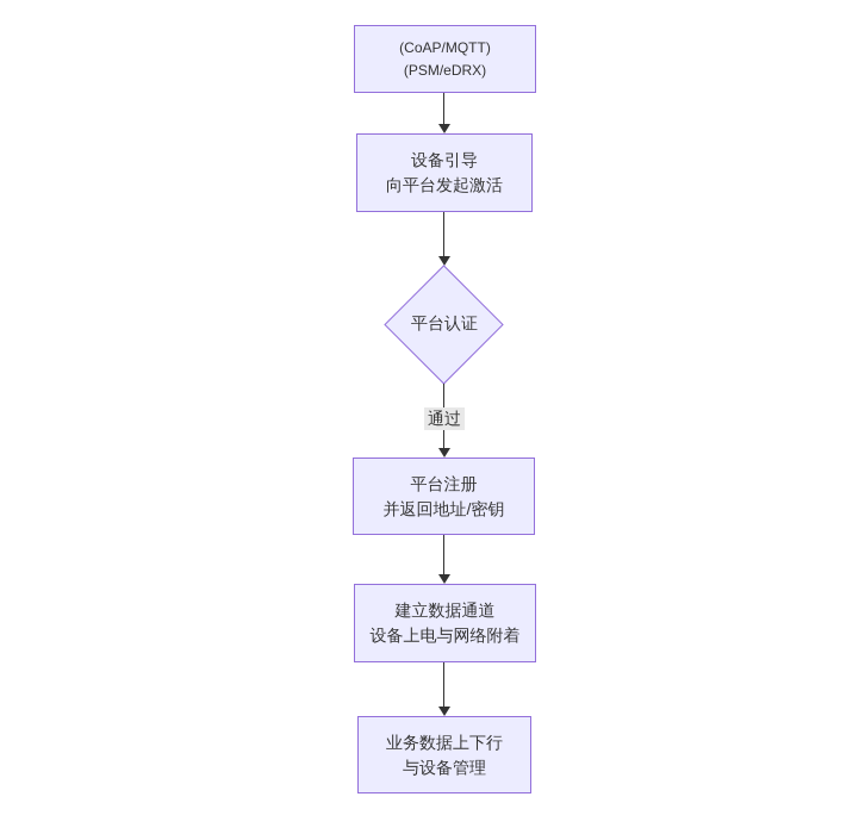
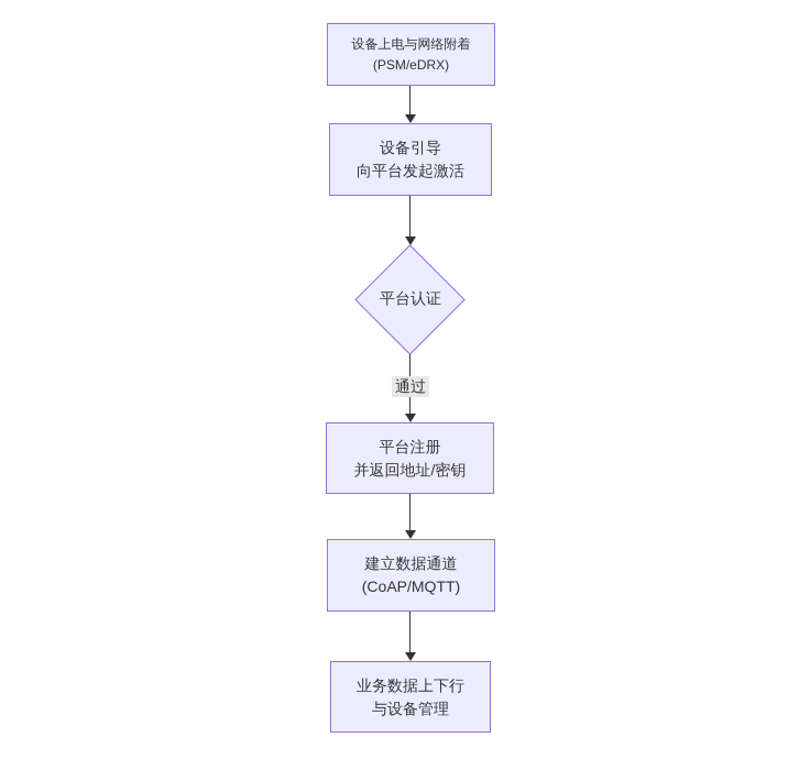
- (CoAP/MQTT)
+ 设备上电与网络附着
  (PSM/eDRX)
  设备引导
  向平台发起激活
  平台认证
  通过
  平台注册
  并返回地址/密钥
  建立数据通道
- 设备上电与网络附着
+ (CoAP/MQTT)
  业务数据上下行
  与设备管理
